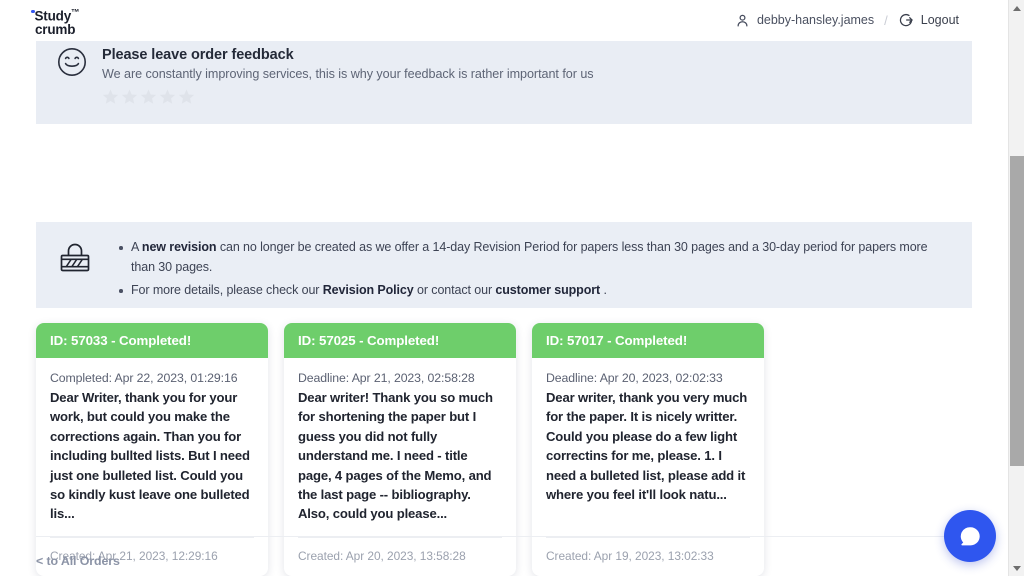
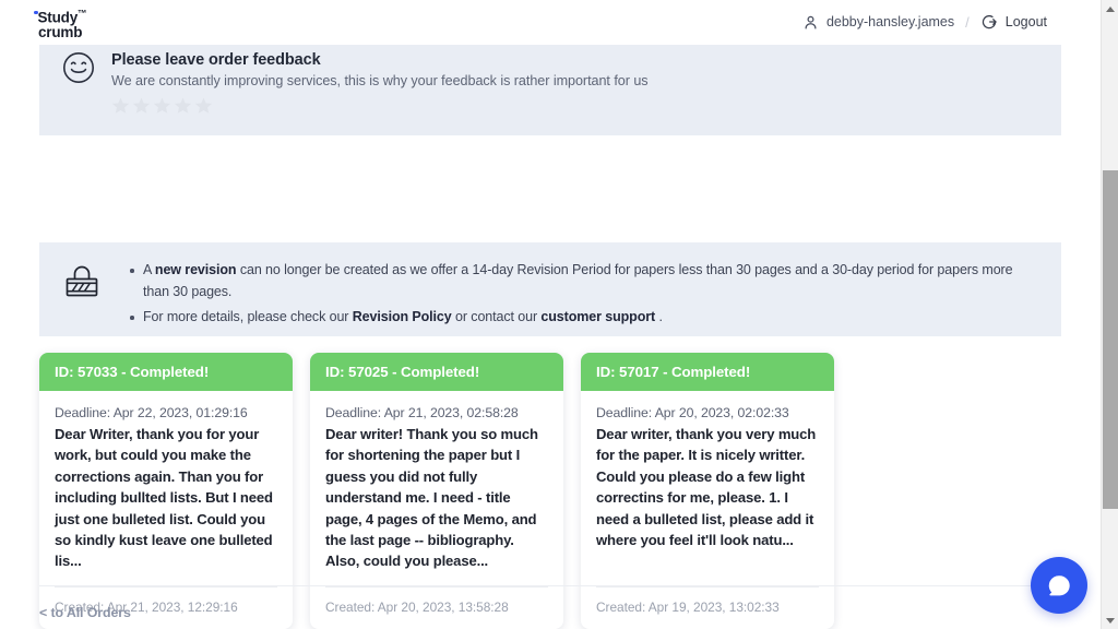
  Study™
  crumb
  debby-hansley.james
  /
  Logout
  Please leave order feedback
  We are constantly improving services, this is why your feedback is rather important for us
  A new revision can no longer be created as we offer a 14-day Revision Period for papers less than 30 pages and a 30-day period for papers more than 30 pages.
  For more details, please check our Revision Policy or contact our customer support .
  ID: 57033 - Completed!
- Completed: Apr 22, 2023, 01:29:16
+ Deadline: Apr 22, 2023, 01:29:16
  Dear Writer, thank you for your work, but could you make the corrections again. Than you for including bullted lists. But I need just one bulleted list. Could you so kindly kust leave one bulleted lis...
  Created: Apr 21, 2023, 12:29:16
  ID: 57025 - Completed!
  Deadline: Apr 21, 2023, 02:58:28
  Dear writer! Thank you so much for shortening the paper but I guess you did not fully understand me. I need - title page, 4 pages of the Memo, and the last page -- bibliography. Also, could you please...
  Created: Apr 20, 2023, 13:58:28
  ID: 57017 - Completed!
  Deadline: Apr 20, 2023, 02:02:33
  Dear writer, thank you very much for the paper. It is nicely writter. Could you please do a few light correctins for me, please. 1. I need a bulleted list, please add it where you feel it'll look natu...
  Created: Apr 19, 2023, 13:02:33
  < to All Orders
